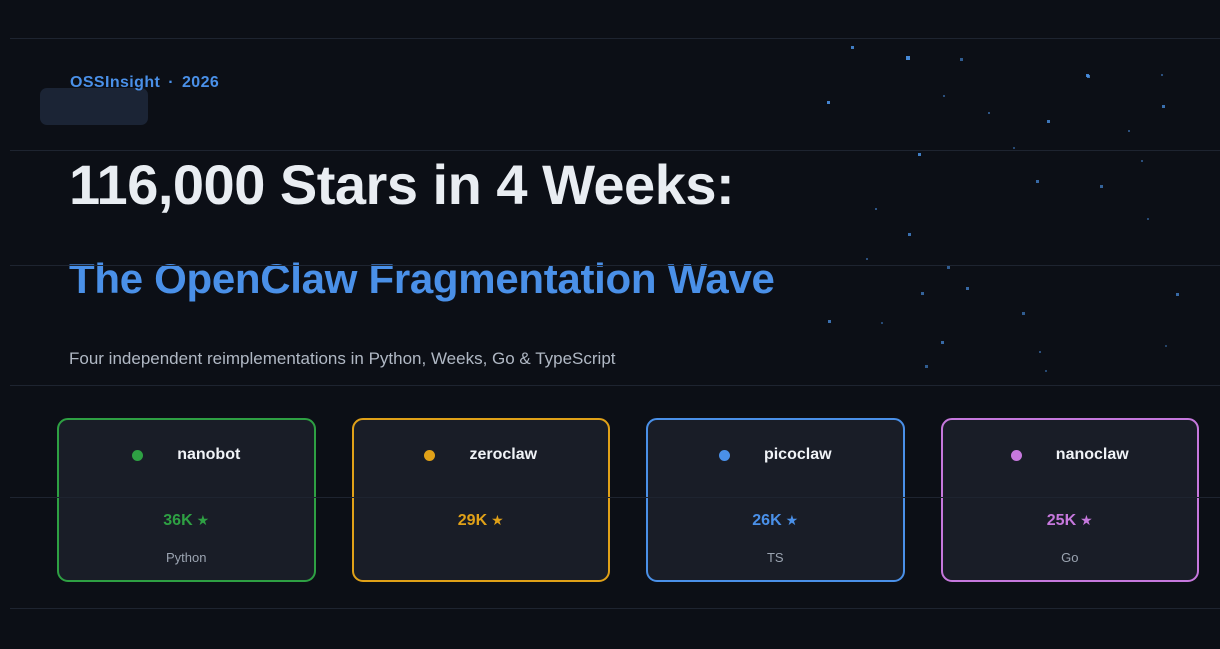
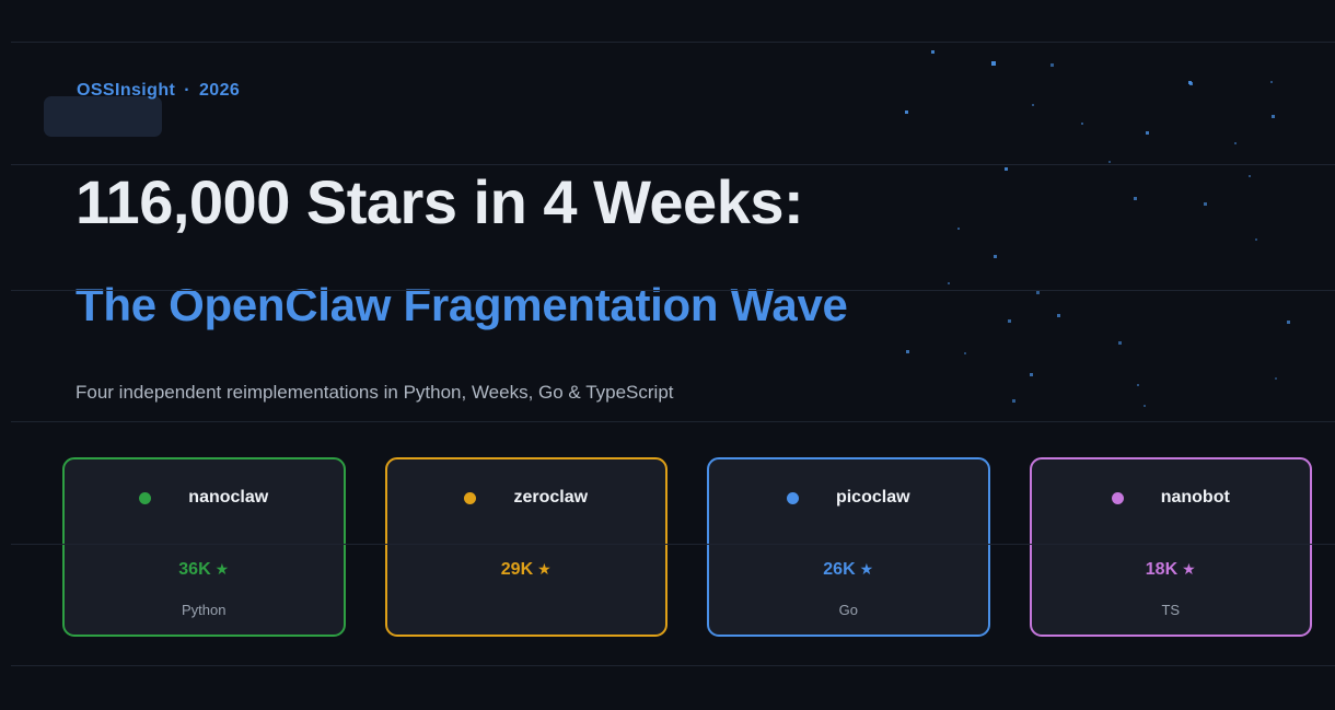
  OSSInsight · 2026
  116,000 Stars in 4 Weeks:
  The OpenClaw Fragmentation Wave
  Four independent reimplementations in Python, Weeks, Go & TypeScript
- nanobot
+ nanoclaw
  36K ★
  Python
  zeroclaw
  29K ★
  picoclaw
  26K ★
- TS
+ Go
- nanoclaw
+ nanobot
- 25K ★
+ 18K ★
- Go
+ TS
